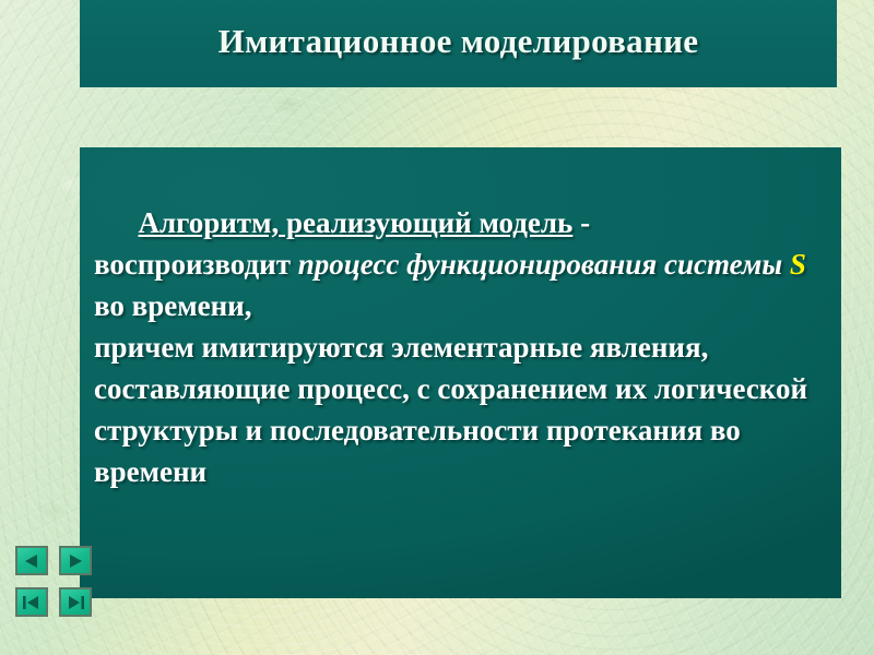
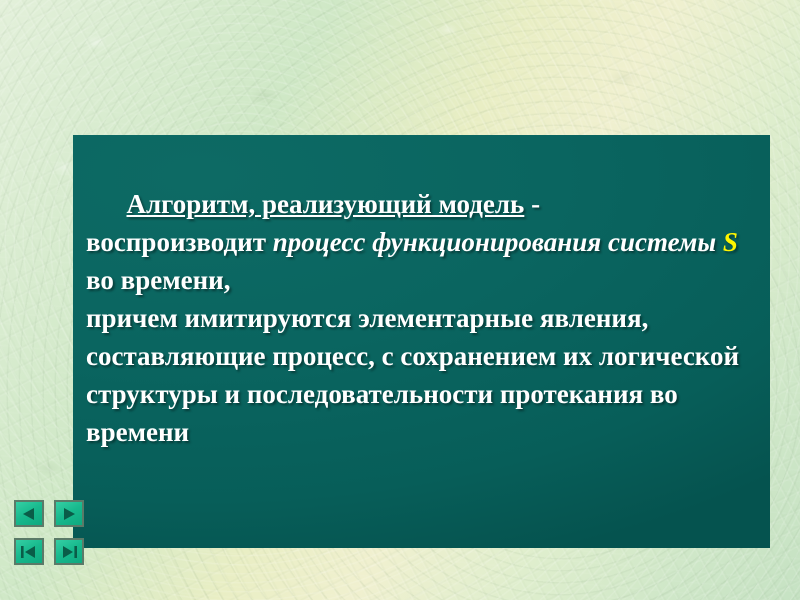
- Имитационное моделирование
  Алгоритм, реализующий модель -
  воспроизводит процесс функционирования системы S во времени,
  причем имитируются элементарные явления, составляющие процесс, с сохранением их логической структуры и последовательности протекания во времени
